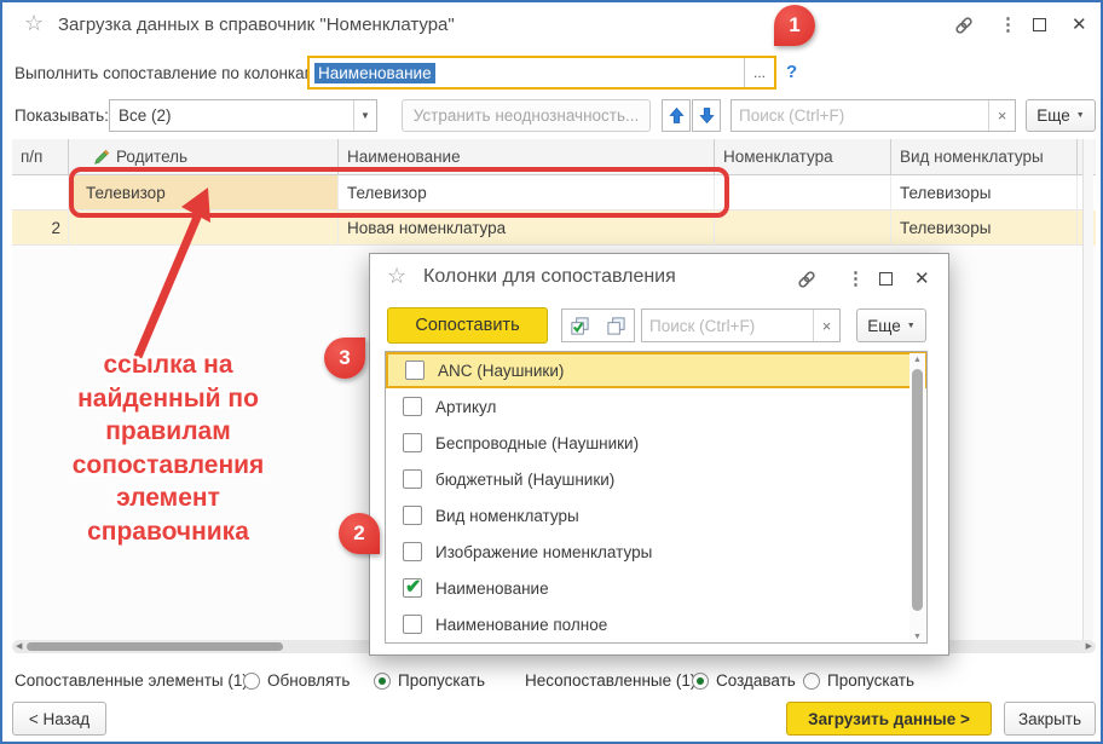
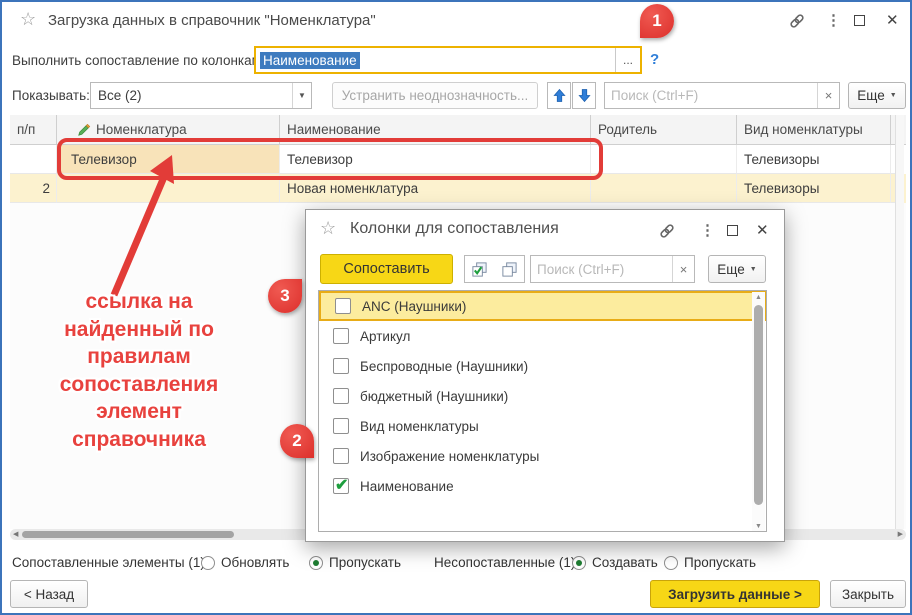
  ☆
  Загрузка данных в справочник "Номенклатура"
  ⋮
  ✕
  Выполнить сопоставление по колонка
  Наименование
  ...
  ?
  1
  Показывать:
  Все (2)
  ▼
  Устранить неоднозначность...
  Поиск (Ctrl+F)
  ×
  Еще
  п/п
- Родитель
+ Номенклатура
  Наименование
- Номенклатура
+ Родитель
  Вид номенклатуры
  Телевизор
  Телевизор
  Телевизоры
  2
  Новая номенклатура
  Телевизоры
  ссылка на
  найденный по
  правилам
  сопоставления
  элемент
  справочника
  2
  3
  ☆
  Колонки для сопоставления
  ⋮
  ✕
  Сопоставить
  Поиск (Ctrl+F)
  ×
  Еще
  ANC (Наушники)
  Артикул
  Беспроводные (Наушники)
  бюджетный (Наушники)
  Вид номенклатуры
  Изображение номенклатуры
  ✔
  Наименование
- Наименование полное
  Сопоставленные элементы (1
  Обновлять
  Пропускать
  Несопоставленные (1
  Создавать
  Пропускать
  < Назад
  Загрузить данные >
  Закрыть
